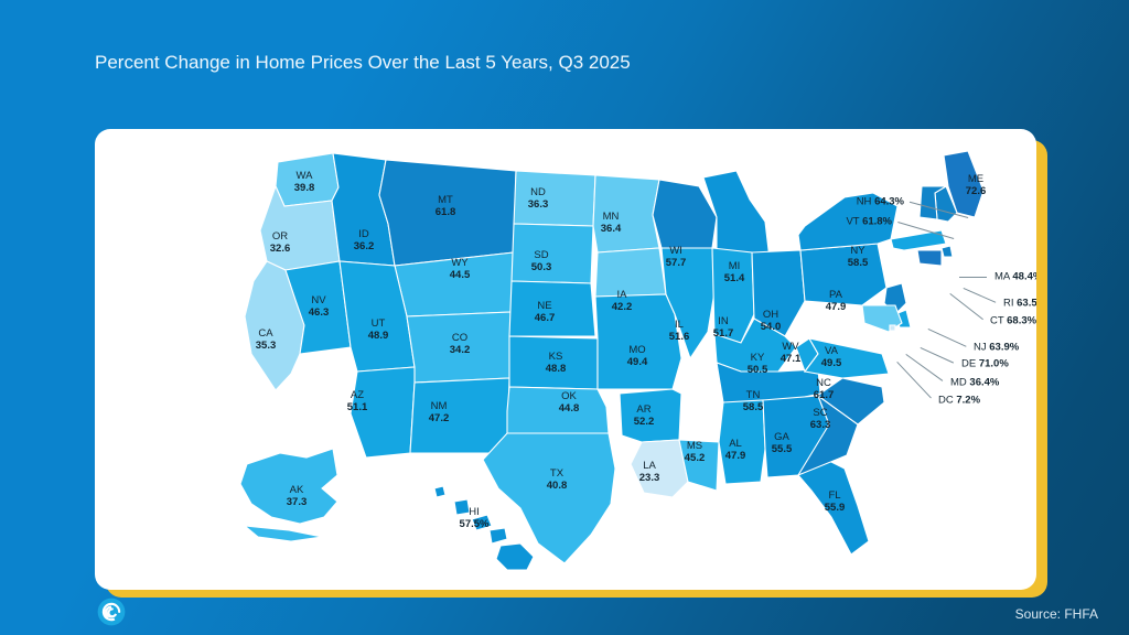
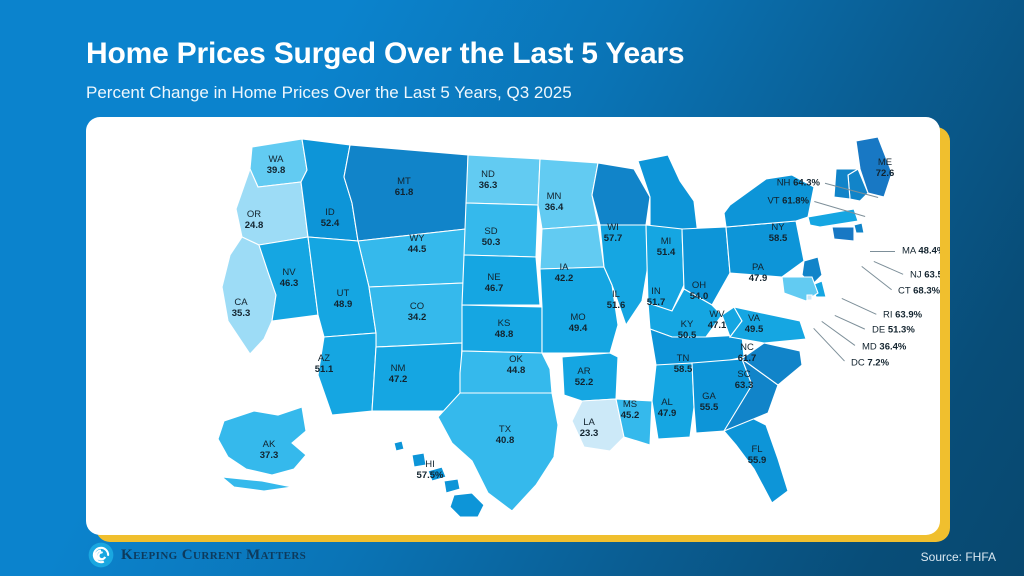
+ Home Prices Surged Over the Last 5 Years
  Percent Change in Home Prices Over the Last 5 Years, Q3 2025
  WA
  39.8
  OR
- 32.6
+ 24.8
  CA
  35.3
  NV
  46.3
  ID
- 36.2
+ 52.4
  MT
  61.8
  WY
  44.5
  UT
  48.9
  CO
  34.2
  AZ
  51.1
  NM
  47.2
  ND
  36.3
  SD
  50.3
  NE
  46.7
  KS
  48.8
  OK
  44.8
  TX
  40.8
  MN
  36.4
  IA
  42.2
  MO
  49.4
  AR
  52.2
  LA
  23.3
  WI
  57.7
  IL
  51.6
  MS
  45.2
  MI
  51.4
  IN
  51.7
  OH
  54.0
  KY
  50.5
  TN
  58.5
  AL
  47.9
  GA
  55.5
  FL
  55.9
  SC
  63.3
  NC
  61.7
  WV
  47.1
  VA
  49.5
  PA
  47.9
  NY
  58.5
  ME
  72.6
  AK
  37.3
  HI
  57.5%
  NH 64.3%
  VT 61.8%
  MA 48.4
- RI 63.5
+ NJ 63.
  CT 68.3%
- NJ 63.9%
+ RI 63.9%
- DE 71.0%
+ DE 51.3%
  MD 36.4%
  DC 7.2%
+ Keeping Current Matters
  Source: FHFA
